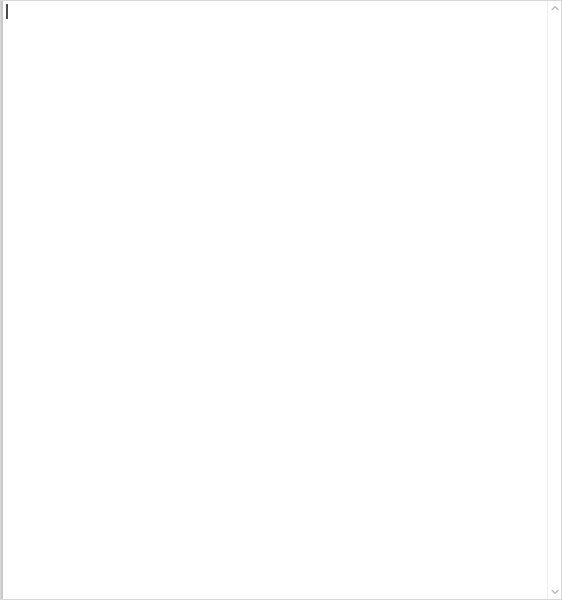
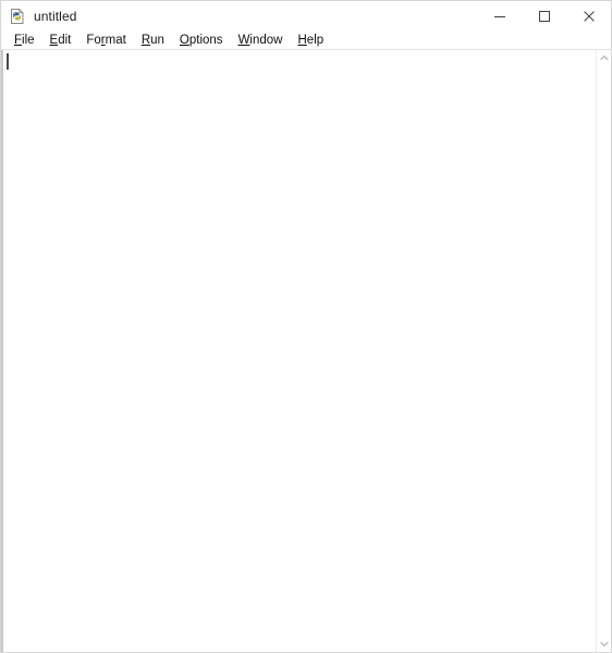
+ untitled
+ File
+ Edit
+ Format
+ Run
+ Options
+ Window
+ Help
